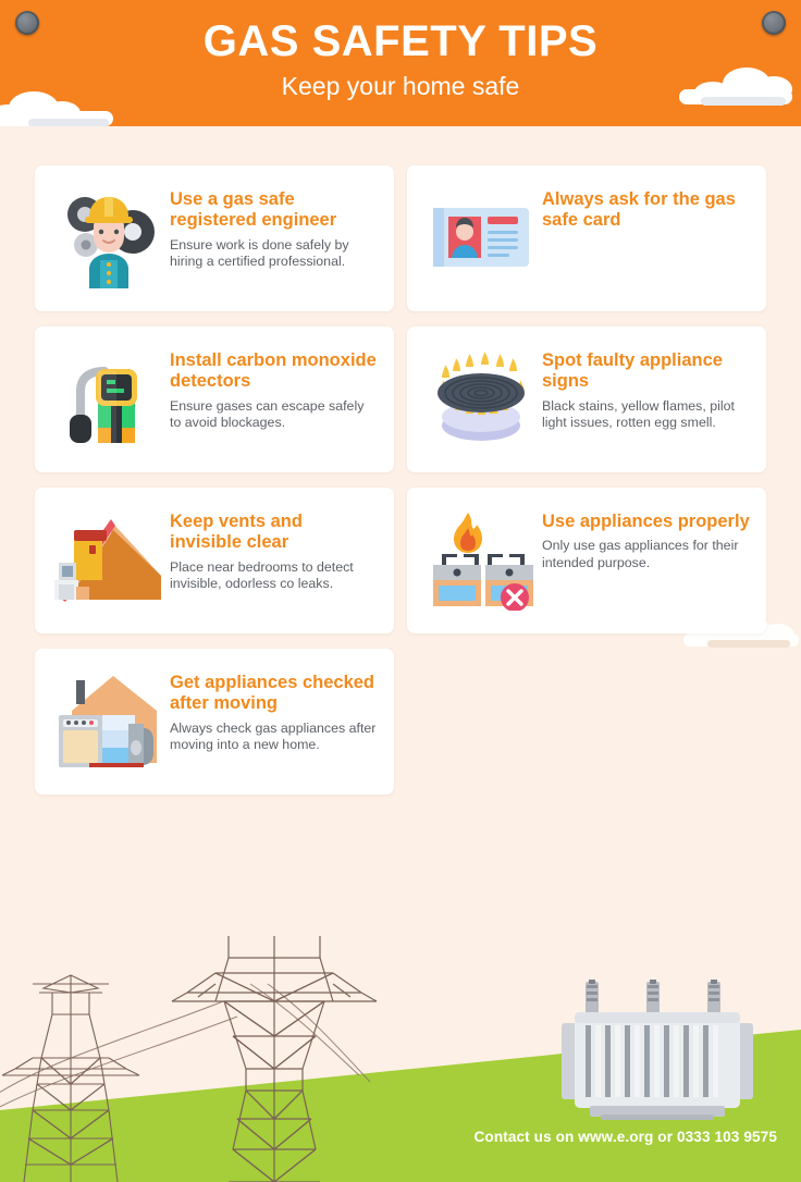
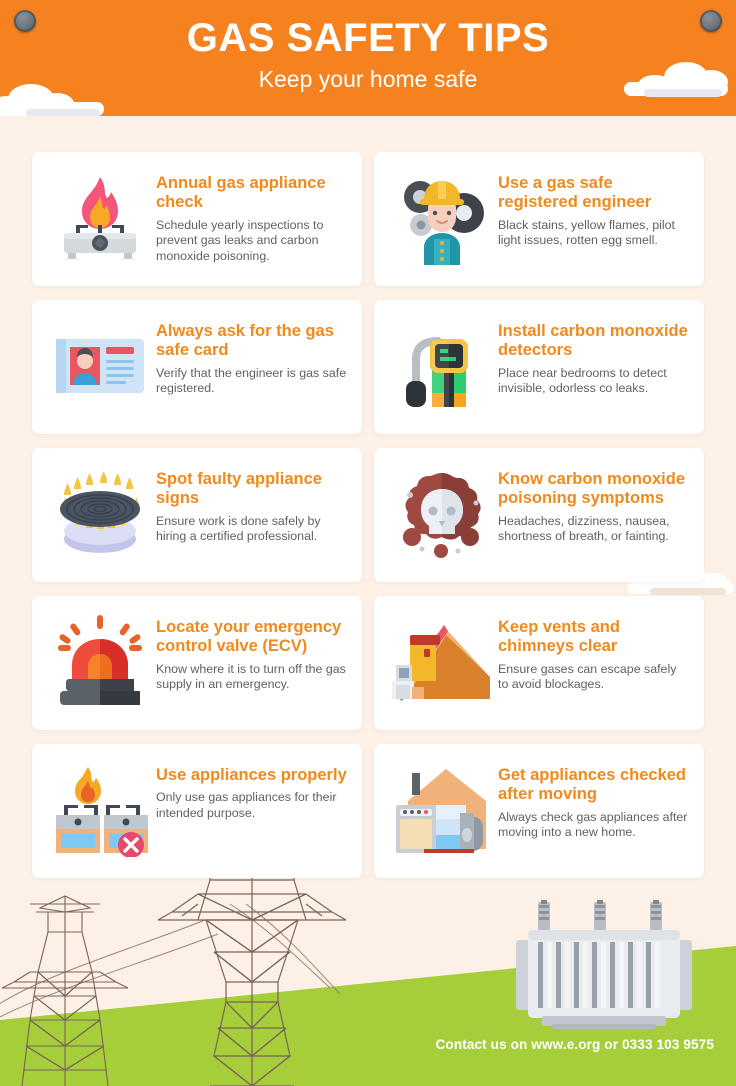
  GAS SAFETY TIPS
  Keep your home safe
+ Annual gas appliance check
+ Schedule yearly inspections to prevent gas leaks and carbon monoxide poisoning.
  Use a gas safe registered engineer
- Ensure work is done safely by hiring a certified professional.
+ Black stains, yellow flames, pilot light issues, rotten egg smell.
  Always ask for the gas safe card
+ Verify that the engineer is gas safe registered.
  Install carbon monoxide detectors
- Ensure gases can escape safely to avoid blockages.
+ Place near bedrooms to detect invisible, odorless co leaks.
  Spot faulty appliance signs
- Black stains, yellow flames, pilot light issues, rotten egg smell.
+ Ensure work is done safely by hiring a certified professional.
+ Know carbon monoxide poisoning symptoms
+ Headaches, dizziness, nausea, shortness of breath, or fainting.
+ Locate your emergency control valve (ECV)
+ Know where it is to turn off the gas supply in an emergency.
- Keep vents and invisible clear
+ Keep vents and chimneys clear
- Place near bedrooms to detect invisible, odorless co leaks.
+ Ensure gases can escape safely to avoid blockages.
  Use appliances properly
  Only use gas appliances for their intended purpose.
  Get appliances checked after moving
  Always check gas appliances after moving into a new home.
  Contact us on www.e.org or 0333 103 9575
